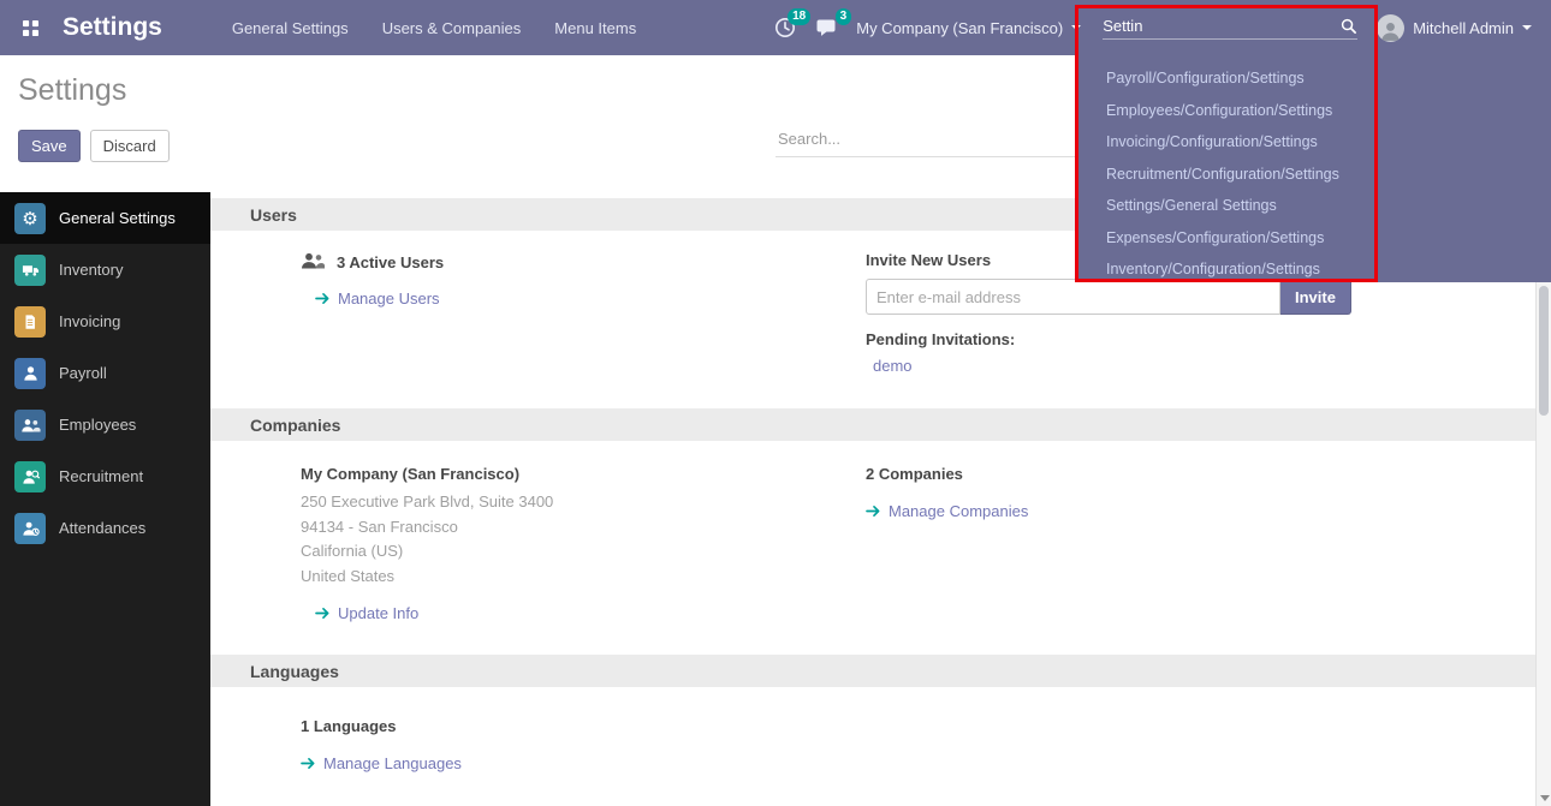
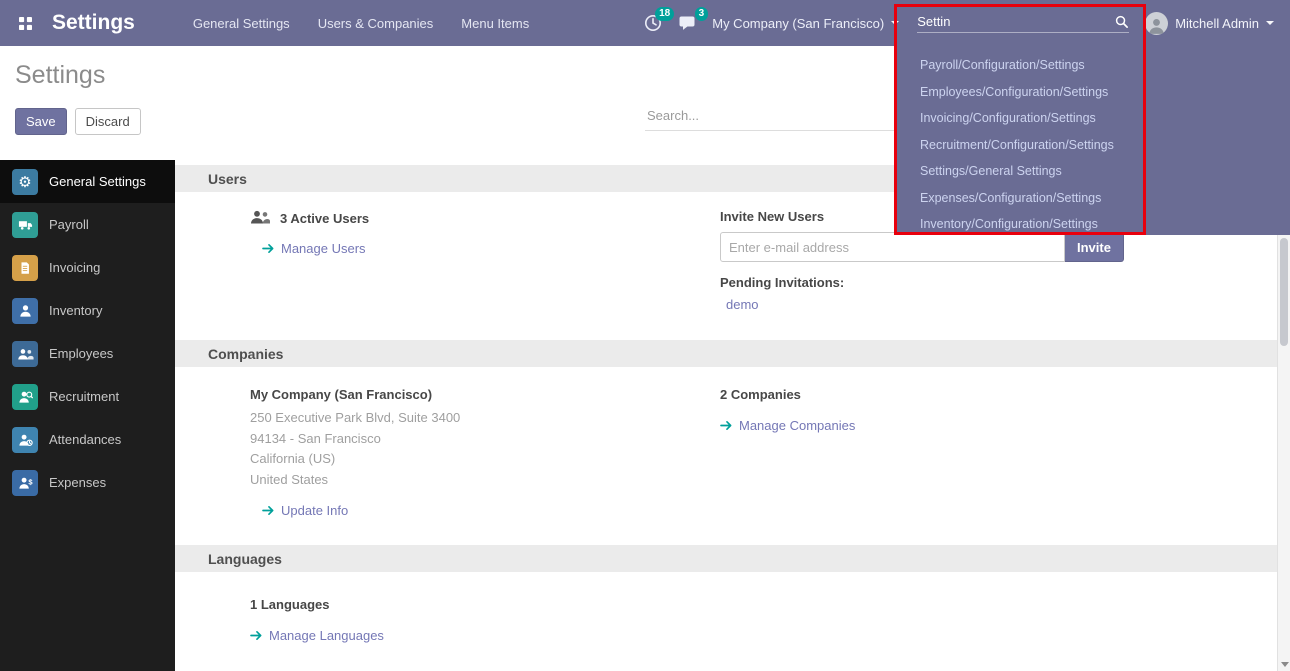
  Settings
  General Settings
  Users & Companies
  Menu Items
  18
  3
  My Company (San Francisco)
  Settin
  Mitchell Admin
  Payroll/Configuration/Settings
  Employees/Configuration/Settings
  Invoicing/Configuration/Settings
  Recruitment/Configuration/Settings
  Settings/General Settings
  Expenses/Configuration/Settings
  Inventory/Configuration/Settings
  Settings
  Save
  Discard
  Search...
  ⚙
  General Settings
- Inventory
+ Payroll
  Invoicing
- Payroll
+ Inventory
  Employees
  Recruitment
  Attendances
+ $
+ Expenses
  Users
  3 Active Users
  Manage Users
  Invite New Users
  Enter e-mail address
  Invite
  Pending Invitations:
  demo
  Companies
  My Company (San Francisco)
  250 Executive Park Blvd, Suite 3400
  94134 - San Francisco
  California (US)
  United States
  Update Info
  2 Companies
  Manage Companies
  Languages
  1 Languages
  Manage Languages
